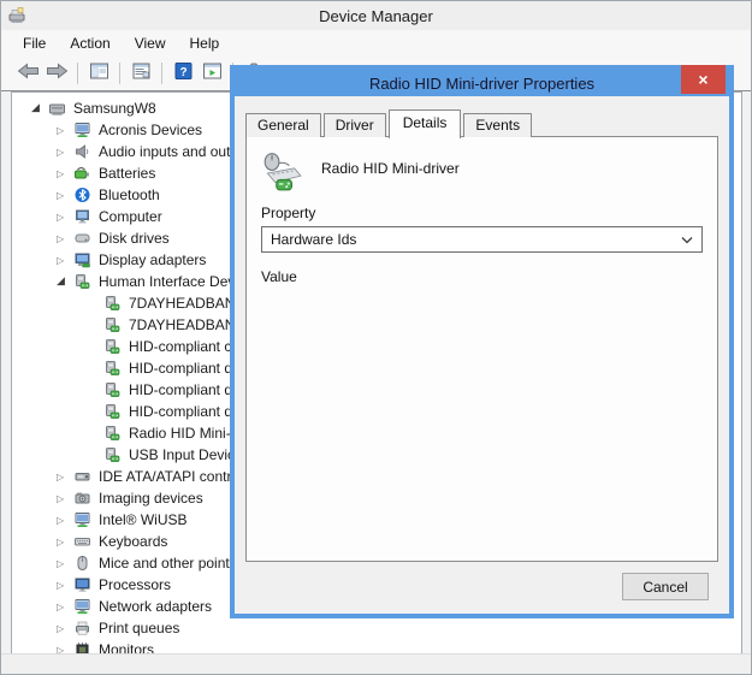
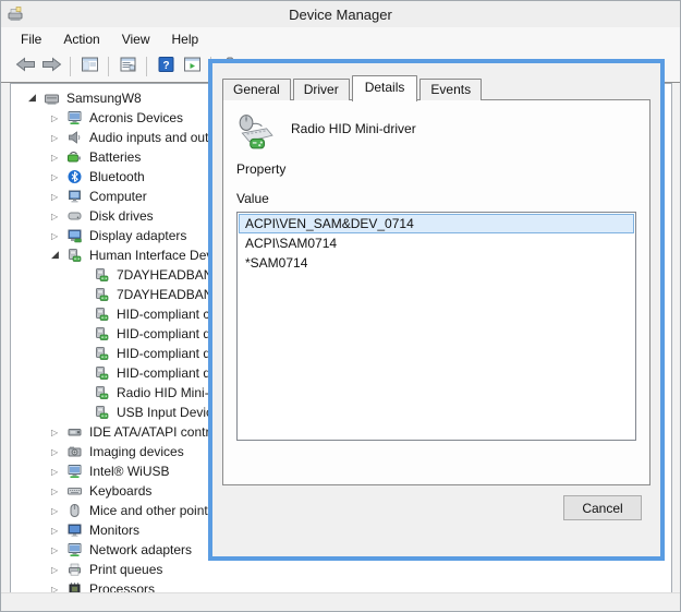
  Device Manager
  File
  Action
  View
  Help
  ?
  ◢
  SamsungW8
  ▷
  Acronis Devices
  ▷
  Audio inputs and out
  ▷
  Batteries
  ▷
  Bluetooth
  ▷
  Computer
  ▷
  Disk drives
  ▷
  Display adapters
  ◢
  Human Interface De
  7DAYHEADBA
  7DAYHEADBA
  HID-compliant c
  HID-compliant d
  HID-compliant d
  HID-compliant d
  Radio HID Mini-
  USB Input Devi
  ▷
  IDE ATA/ATAPI cont
  ▷
  Imaging devices
  ▷
  Intel® WiUSB
  ▷
  Keyboards
  ▷
  Mice and other point
  ▷
- Processors
+ Monitors
  ▷
  Network adapters
  ▷
  Print queues
  ▷
- Monitors
+ Processors
- Radio HID Mini-driver Properties
- ×
  General
  Driver
  Details
  Events
  Radio HID Mini-driver
  Property
- Hardware Ids
  Value
+ ACPI\VEN_SAM&DEV_0714
+ ACPI\SAM0714
+ *SAM0714
  Cancel
